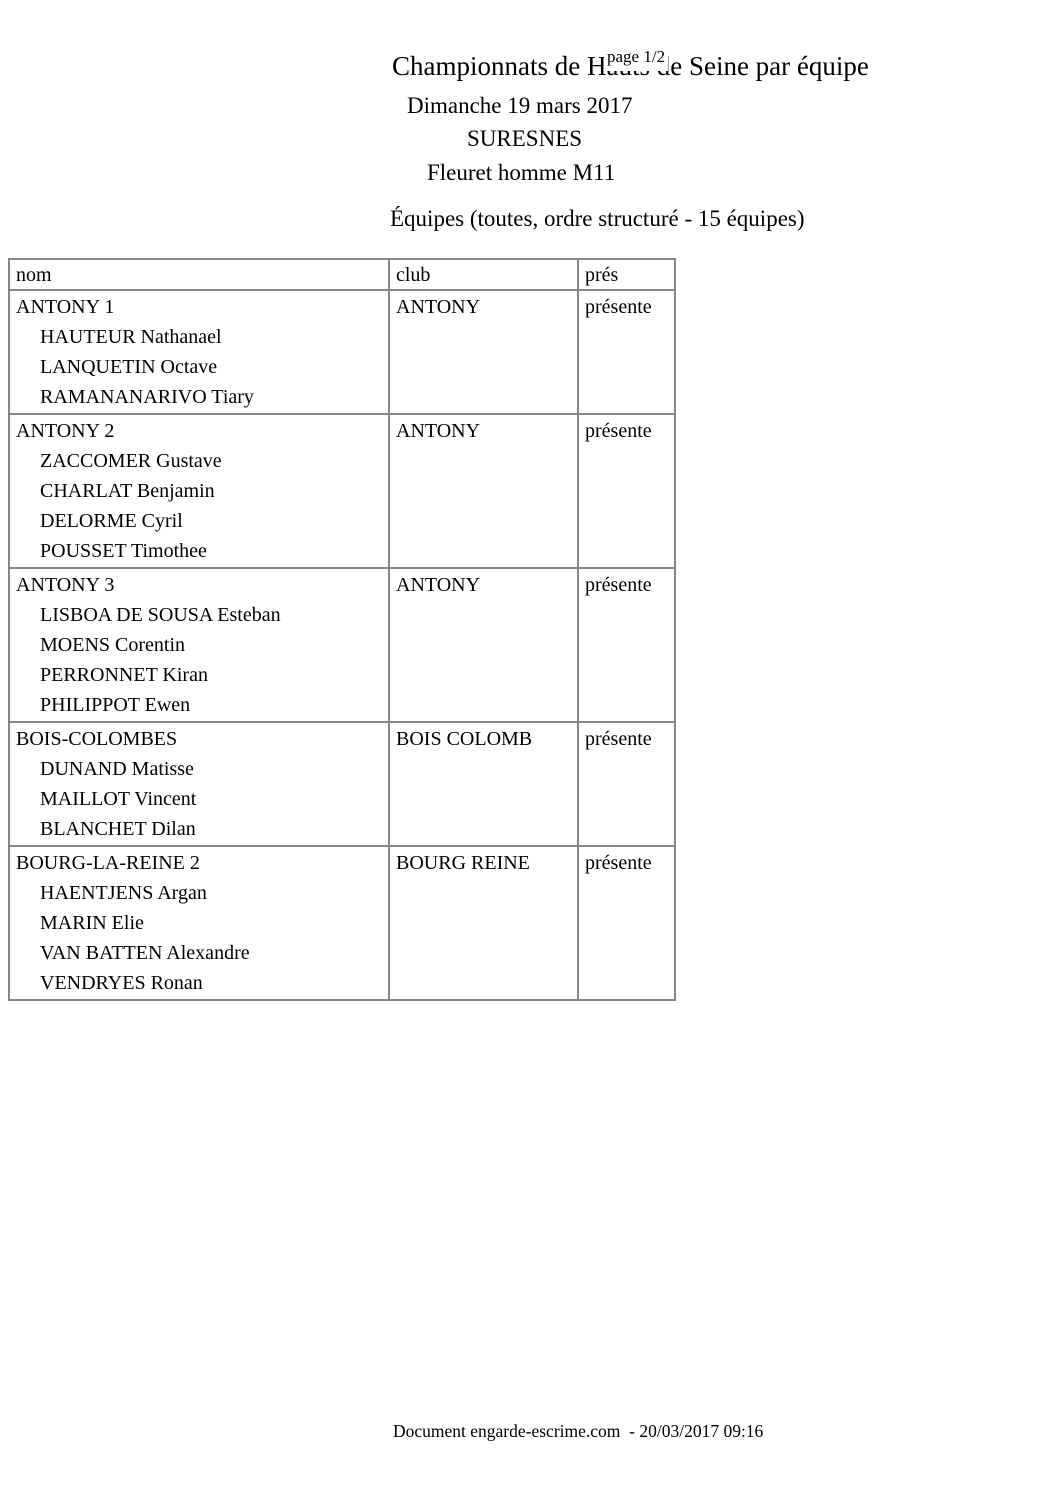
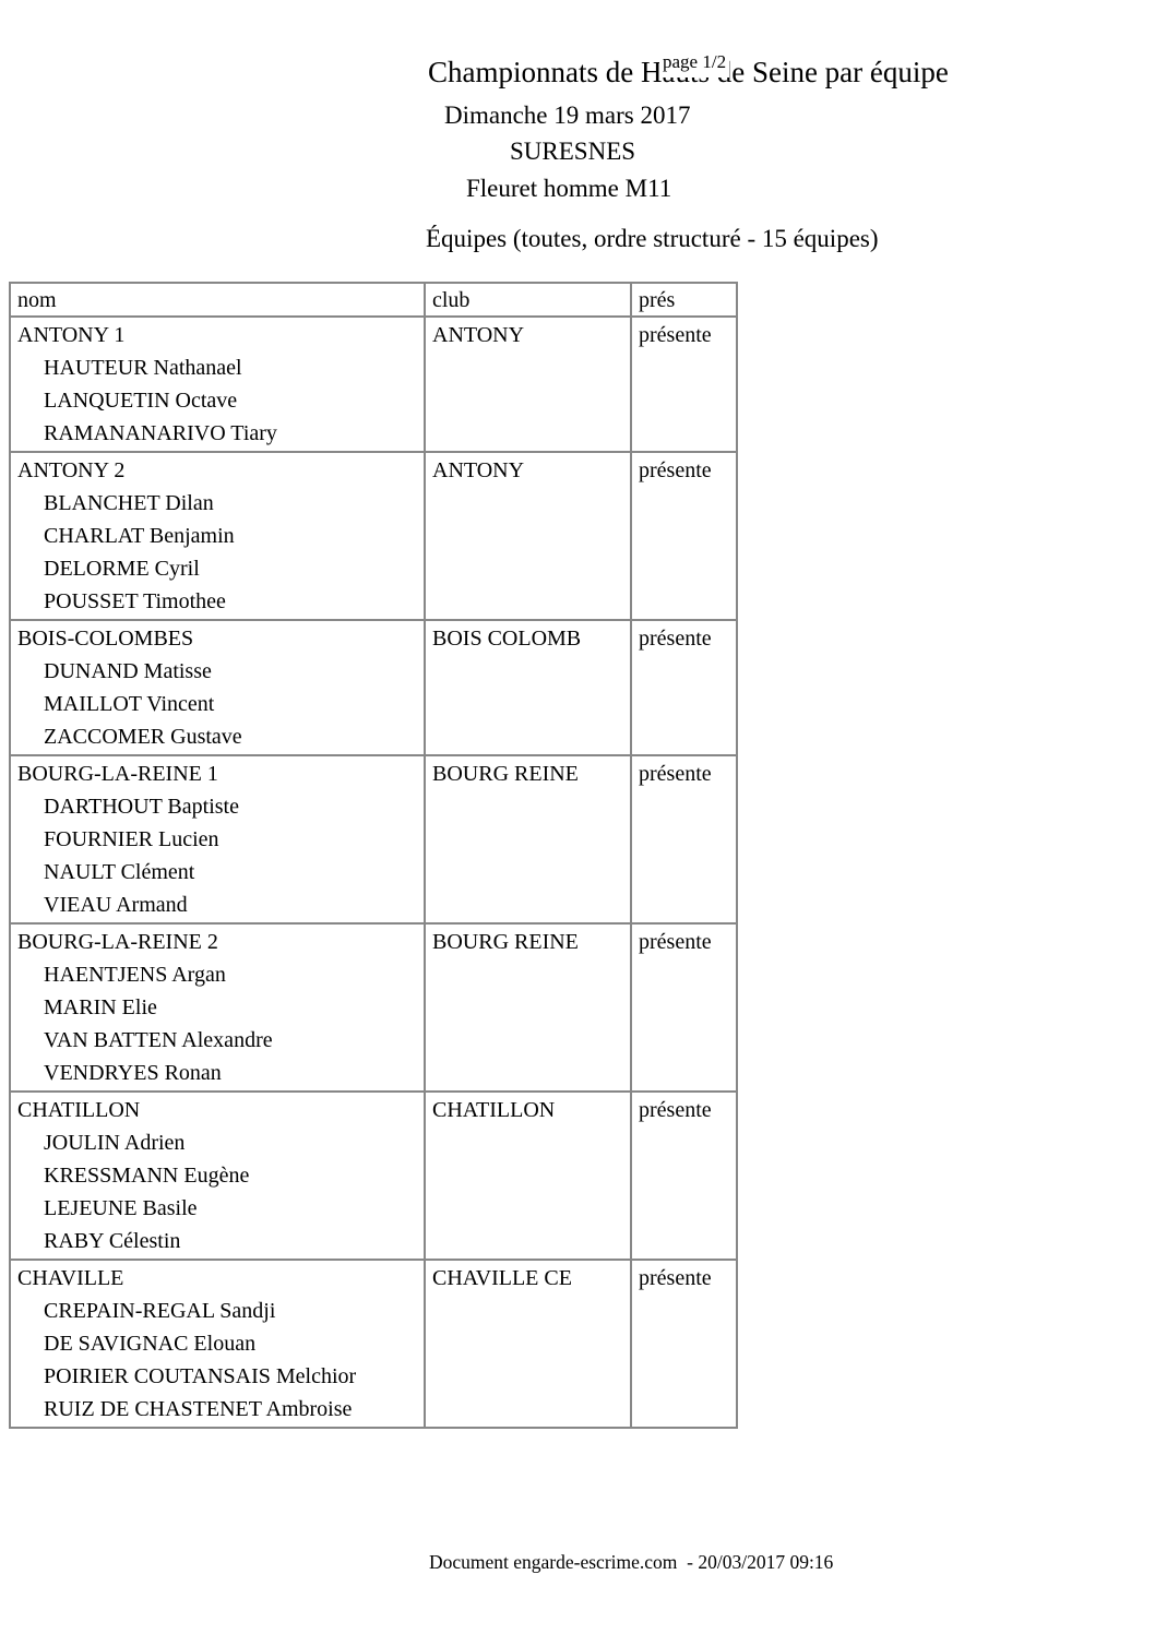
  Championnats de He Seine par équipe
  page 1/2
  Dimanche 19 mars 2017
  SURESNES
  Fleuret homme M11
  Équipes (toutes, ordre structuré - 15 équipes)
  nom	club	prés
  ANTONY 1 HAUTEUR Nathanael LANQUETIN Octave RAMANANARIVO Tiary	ANTONY	présente
- ANTONY 2 ZACCOMER Gustave CHARLAT Benjamin DELORME Cyril POUSSET Timothee	ANTONY	présente
+ ANTONY 2 BLANCHET Dilan CHARLAT Benjamin DELORME Cyril POUSSET Timothee	ANTONY	présente
- ANTONY 3 LISBOA DE SOUSA Esteban MOENS Corentin PERRONNET Kiran PHILIPPOT Ewen	ANTONY	présente
- BOIS-COLOMBES DUNAND Matisse MAILLOT Vincent BLANCHET Dilan	BOIS COLOMB	présente
+ BOIS-COLOMBES DUNAND Matisse MAILLOT Vincent ZACCOMER Gustave	BOIS COLOMB	présente
+ BOURG-LA-REINE 1 DARTHOUT Baptiste FOURNIER Lucien NAULT Clément VIEAU Armand	BOURG REINE	présente
  BOURG-LA-REINE 2 HAENTJENS Argan MARIN Elie VAN BATTEN Alexandre VENDRYES Ronan	BOURG REINE	présente
+ CHATILLON JOULIN Adrien KRESSMANN Eugène LEJEUNE Basile RABY Célestin	CHATILLON	présente
+ CHAVILLE CREPAIN-REGAL Sandji DE SAVIGNAC Elouan POIRIER COUTANSAIS Melchior RUIZ DE CHASTENET Ambroise	CHAVILLE CE	présente
  Document engarde-escrime.com - 20/03/2017 09:16
